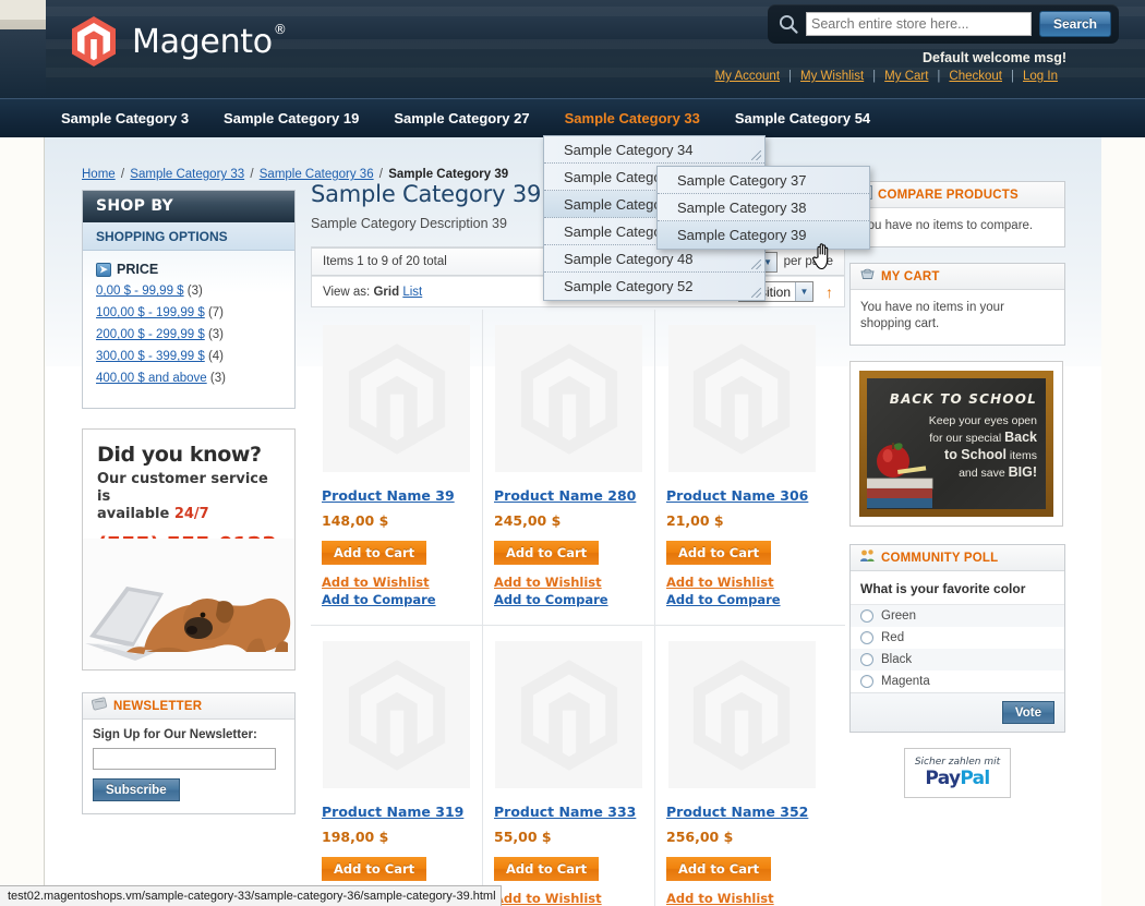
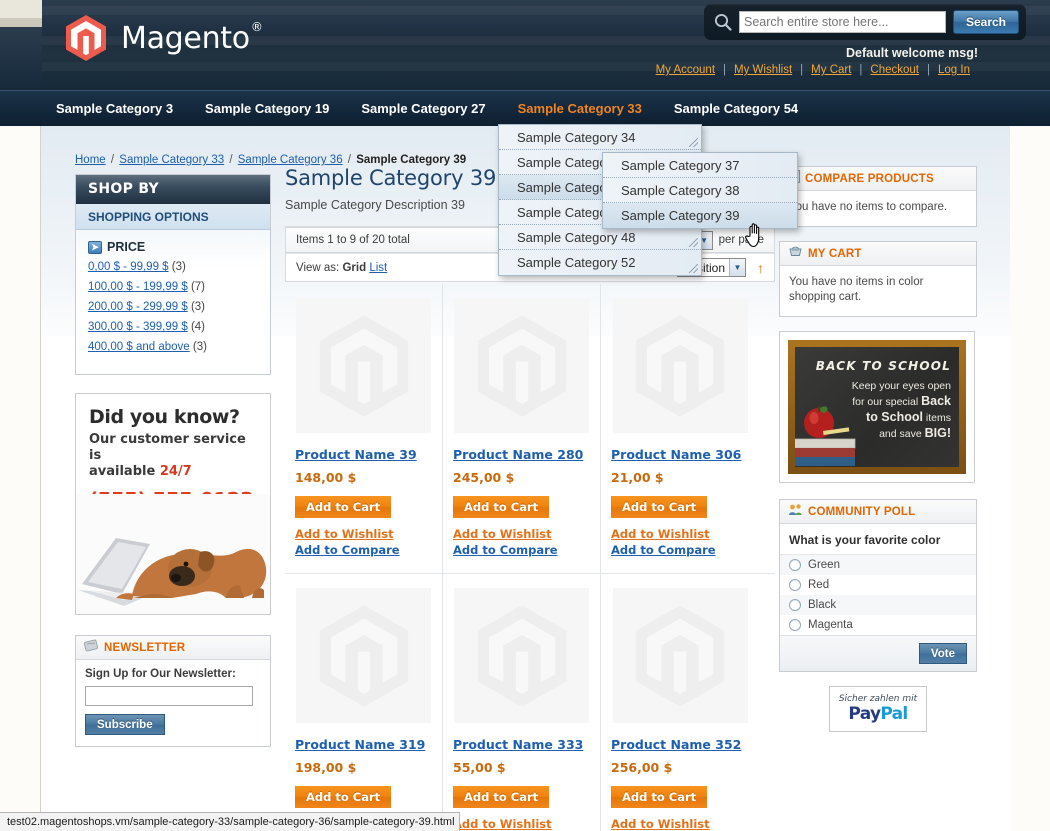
  Magento®
  Search entire store here...
  Search
  Default welcome msg!
  My Account
  |
  My Wishlist
  |
  My Cart
  |
  Checkout
  |
  Log In
  Sample Category 3
  Sample Category 19
  Sample Category 27
  Sample Category 33
  Sample Category 54
  Home / Sample Category 33 / Sample Category 36 / Sample Category 39
  SHOP BY
  SHOPPING OPTIONS
  ➤
  PRICE
  0,00 $ - 99,99 $ (3)
  100,00 $ - 199,99 $ (7)
  200,00 $ - 299,99 $ (3)
  300,00 $ - 399,99 $ (4)
  400,00 $ and above (3)
  Did you know?
  Our customer service is
  available 24/7
  NEWSLETTER
  Sign Up for Our Newsletter:
  Subscribe
  Sample Category 39
  Sample Category Description 39
  Items 1 to 9 of 20 total
  ▼
  per pe
  View as: Grid List
  ▼
  ↑
  Product Name 39
  148,00 $
  Add to Cart
  Add to Wishlist
  Add to Compare
  Product Name 280
  245,00 $
  Add to Cart
  Add to Wishlist
  Add to Compare
  Product Name 306
  21,00 $
  Add to Cart
  Add to Wishlist
  Add to Compare
  Product Name 319
  198,00 $
  Add to Cart
  Product Name 333
  55,00 $
  Add to Cart
  dd to Wishlist
  Product Name 352
  256,00 $
  Add to Cart
  Add to Wishlist
  COMPARE PRODUCTS
  ou have no items to compare.
  MY CART
- You have no items in your shopping cart.
+ You have no items in color shopping cart.
  BACK TO SCHOOL
  Keep your eyes open
  for our special Back
  to School items
  and save BIG!
  COMMUNITY POLL
  What is your favorite color
  Green
  Red
  Black
  Magenta
  Vote
  Sicher zahlen mit
  PayPal
  Sample Category 34
  Sample Category 48
  Sample Category 52
  Sample Category 37
  Sample Category 38
  Sample Category 39
  test02.magentoshops.vm/sample-category-33/sample-category-36/sample-category-39.html
